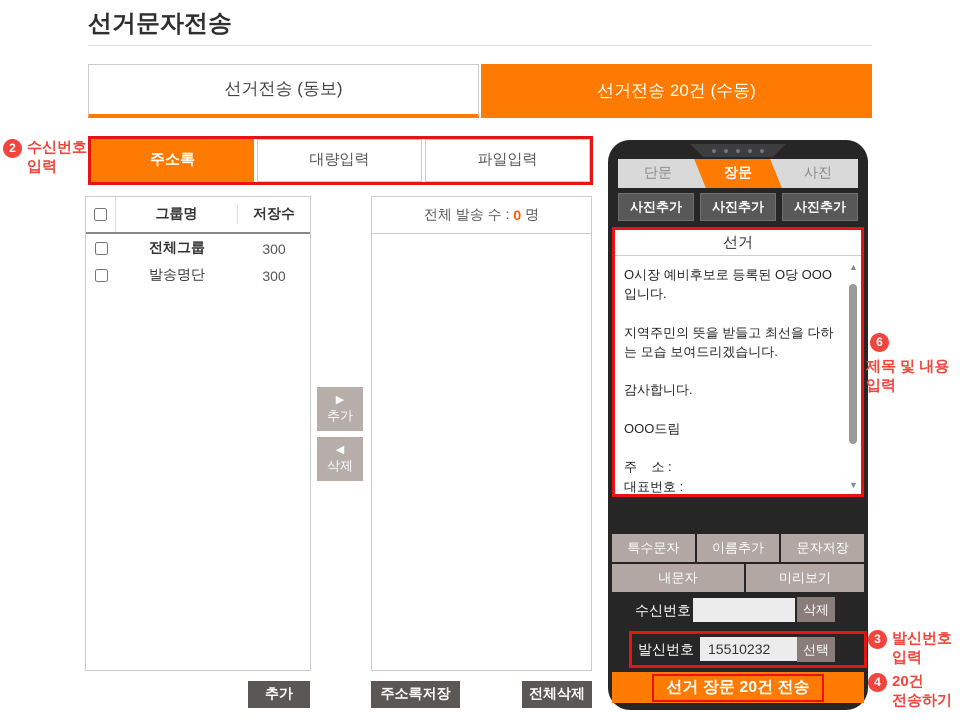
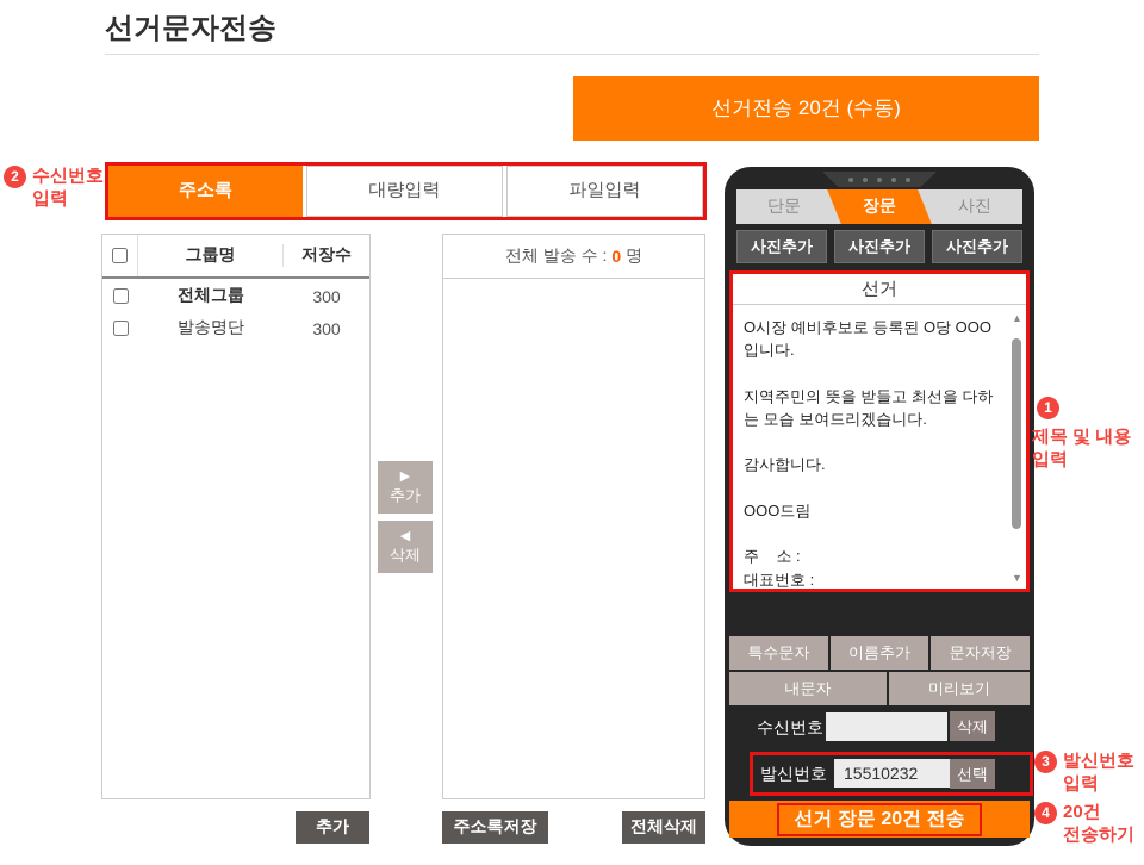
  선거문자전송
- 선거전송 (동보)
  선거전송 20건 (수동)
  2
  수신번호
  입력
  주소록
  대량입력
  파일입력
  그룹명
  저장수
  전체그룹
  300
  발송명단
  300
  ▶
  추가
  ◀
  삭제
  전체 발송 수 :
  0
  명
  추가
  주소록저장
  전체삭제
  단문
  장문
  사진
  사진추가
  사진추가
  사진추가
  선거
  O시장 예비후보로 등록된 O당 OOO입니다.
  지역주민의 뜻을 받들고 최선을 다하는 모습 보여드리겠습니다.
  감사합니다.
  OOO드림
  주 소 :
  대표번호 :
  ▲
  ▼
  특수문자
  이름추가
  문자저장
  내문자
  미리보기
  수신번호
  삭제
  발신번호
  15510232
  선택
  선거 장문 20건 전송
- 6
+ 1
  제목 및 내용
  입력
  3
  발신번호
  입력
  4
  20건
  전송하기
